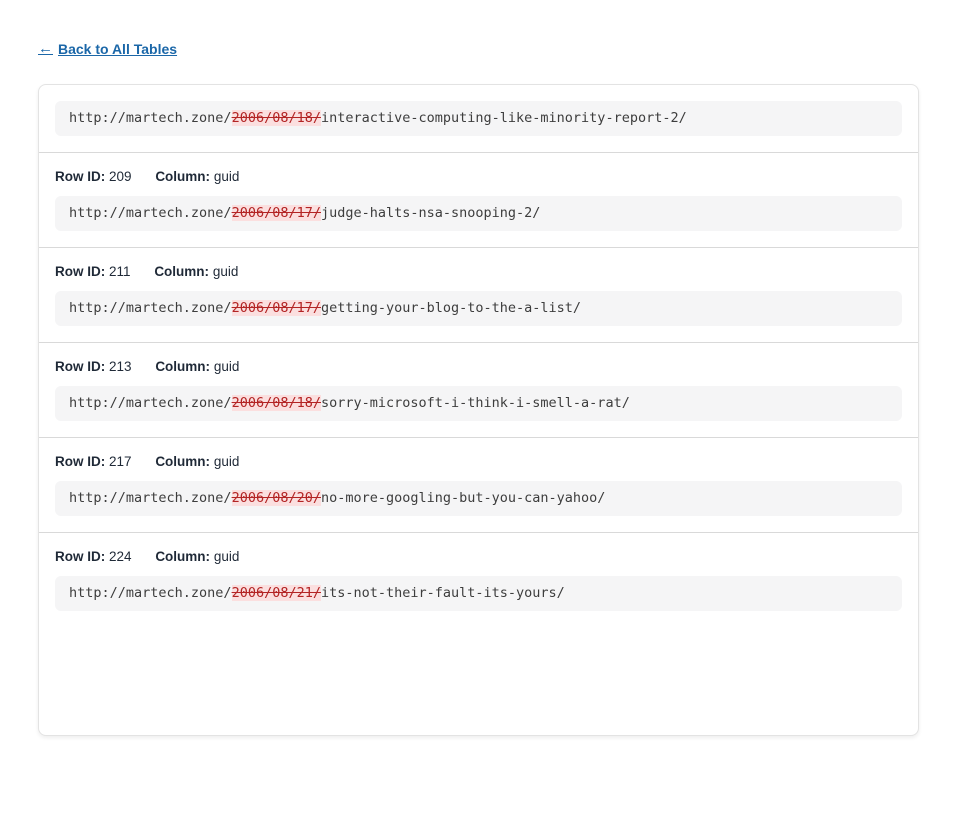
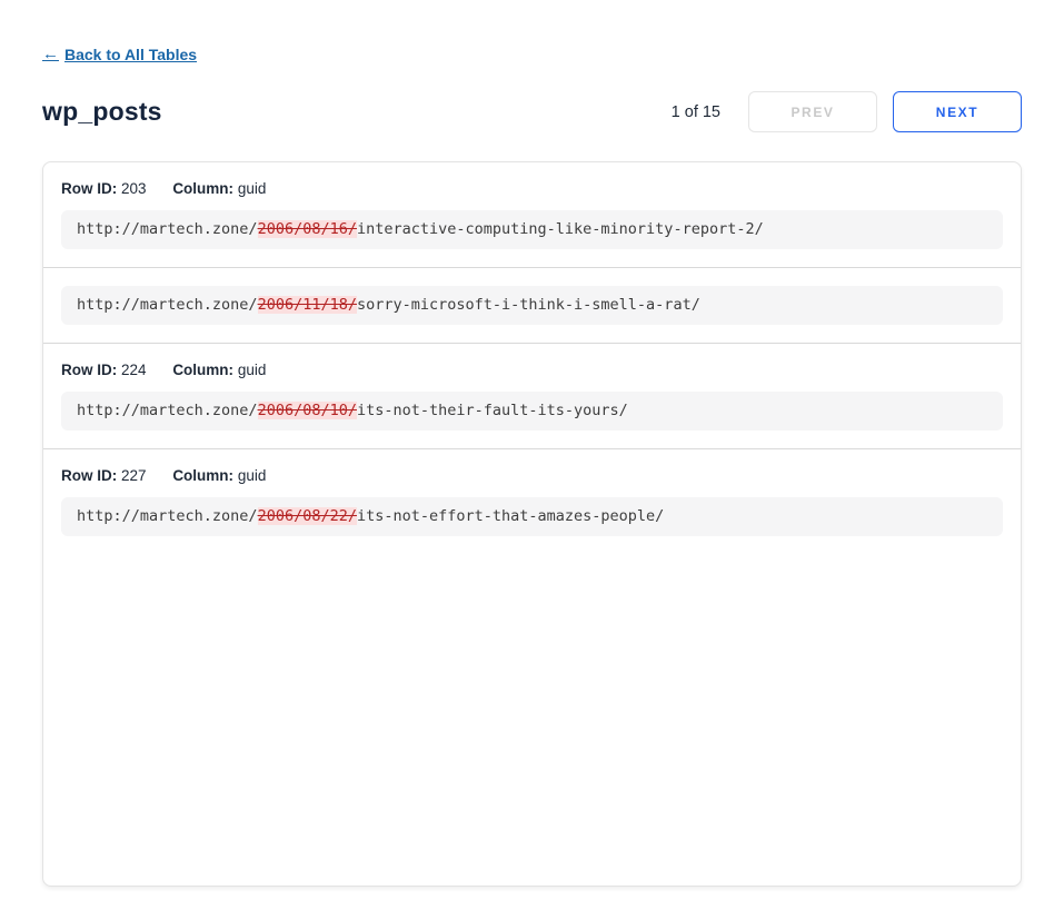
  ←
  Back to All Tables
+ wp_posts
+ 1 of 15
+ PREV
+ NEXT
+ Row ID: 203 Column: guid
- http://martech.zone/2006/08/18/interactive-computing-like-minority-report-2/
+ http://martech.zone/2006/08/16/interactive-computing-like-minority-report-2/
- Row ID: 209 Column: guid
- http://martech.zone/2006/08/17/judge-halts-nsa-snooping-2/
- Row ID: 211 Column: guid
- http://martech.zone/2006/08/17/getting-your-blog-to-the-a-list/
- Row ID: 213 Column: guid
- http://martech.zone/2006/08/18/sorry-microsoft-i-think-i-smell-a-rat/
+ http://martech.zone/2006/11/18/sorry-microsoft-i-think-i-smell-a-rat/
- Row ID: 217 Column: guid
- http://martech.zone/2006/08/20/no-more-googling-but-you-can-yahoo/
  Row ID: 224 Column: guid
- http://martech.zone/2006/08/21/its-not-their-fault-its-yours/
+ http://martech.zone/2006/08/10/its-not-their-fault-its-yours/
+ Row ID: 227 Column: guid
+ http://martech.zone/2006/08/22/its-not-effort-that-amazes-people/
